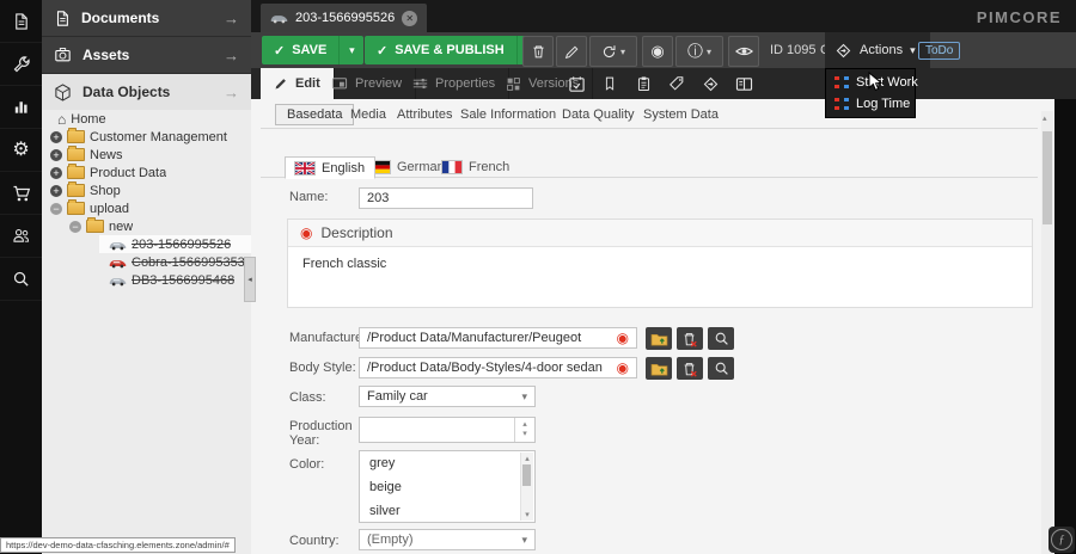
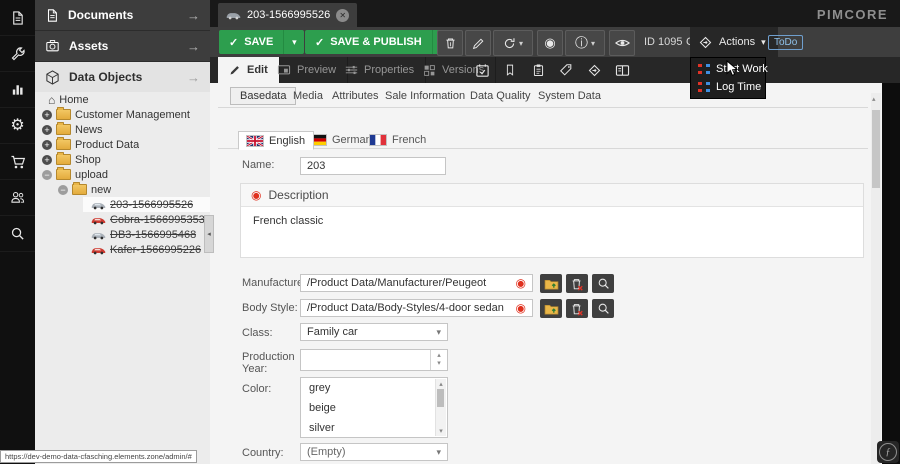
  ⚙
  Documents
  →
  Assets
  →
  Data Objects
  →
  ⌂
  Home
  +
  Customer Management
  +
  News
  +
  Product Data
  +
  Shop
  −
  upload
  −
  new
  203-1566995526
  Cobra-1566995353
  DB3-1566995468
+ Kafer-1566995226
  203-1566995526
  ✕
  PIMCORE
  ✓
  SAVE
  ▾
  ✓
  SAVE & PUBLISH
  ▾
  ◉
  ⓘ
  ▾
  ID 1095
  Actions
  ▾
  ToDo
  Edit
  Preview
  Properties
  Versions
  Basedata
  Media
  Attributes
  Sale Information
  Data Quality
  System Data
  English
  German
  French
  Name:
  203
  ◉
  Description
  French classic
  Manufactur
  /Product Data/Manufacturer/Peugeot
  ◉
  Body Style:
  /Product Data/Body-Styles/4-door sedan
  ◉
  Class:
  Family car
  ▾
  Production Year:
  Color:
  grey
  beige
  silver
  Country:
  (Empty)
  ▾
  Stt Work
  Log Time
  https://dev-demo-data-cfasching.elements.zone/admin/#
  ƒ
